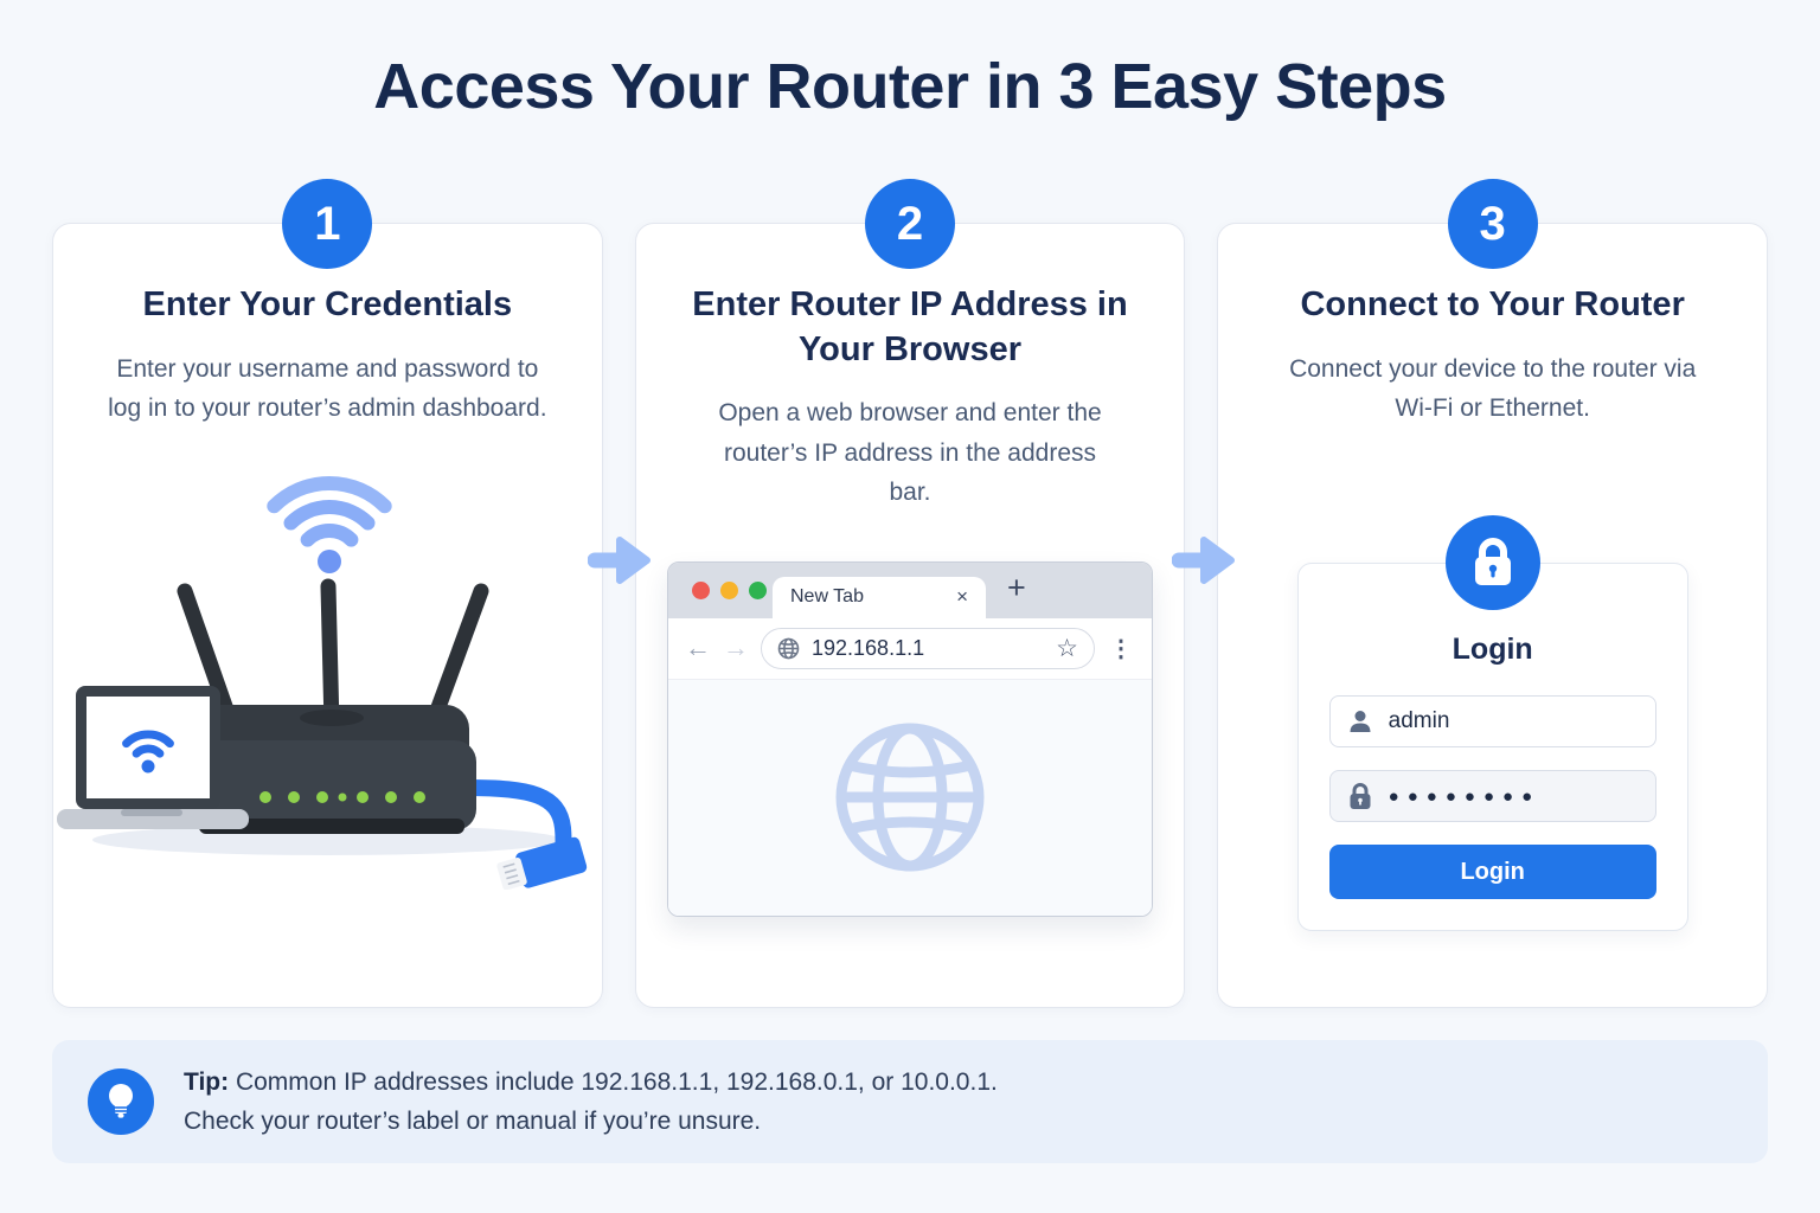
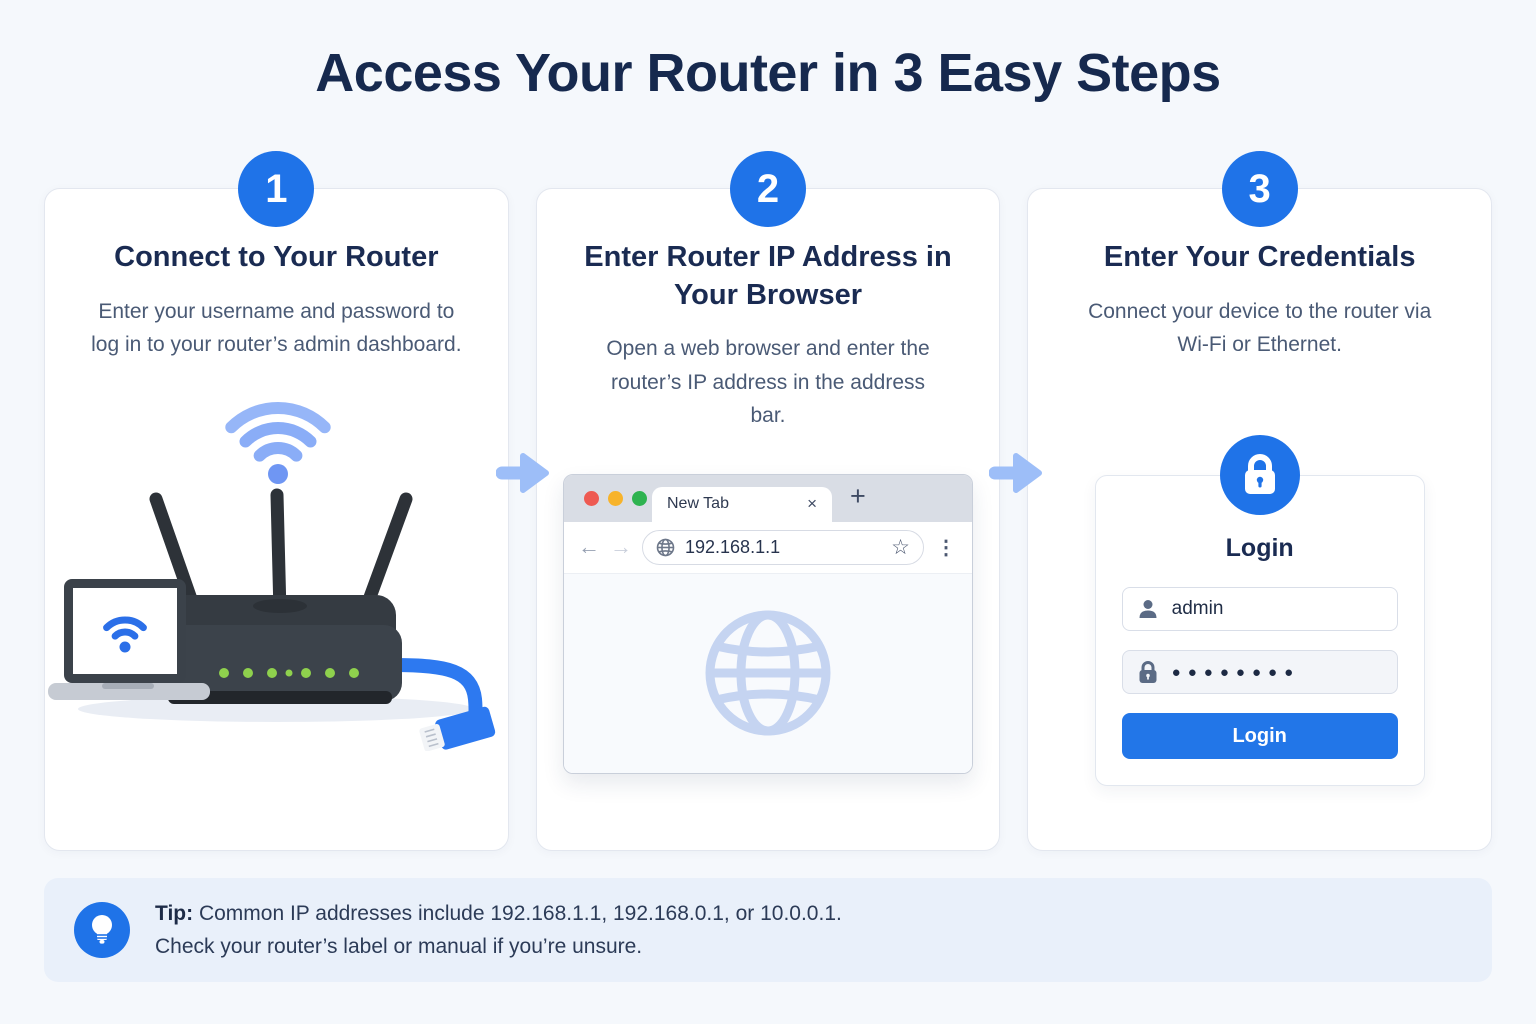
  Access Your Router in 3 Easy Steps
  1
- Enter Your Credentials
+ Connect to Your Router
  Enter your username and password to log in to your router’s admin dashboard.
  2
  Enter Router IP Address in Your Browser
  Open a web browser and enter the router’s IP address in the address bar.
  New Tab
  ×
  +
  ←
  →
  192.168.1.1
  ☆
  ⋮
  3
- Connect to Your Router
+ Enter Your Credentials
  Connect your device to the router via Wi-Fi or Ethernet.
  Login
  admin
  ●●●●●●●●
  Login
  Tip: Common IP addresses include 192.168.1.1, 192.168.0.1, or 10.0.0.1.
  Check your router’s label or manual if you’re unsure.
